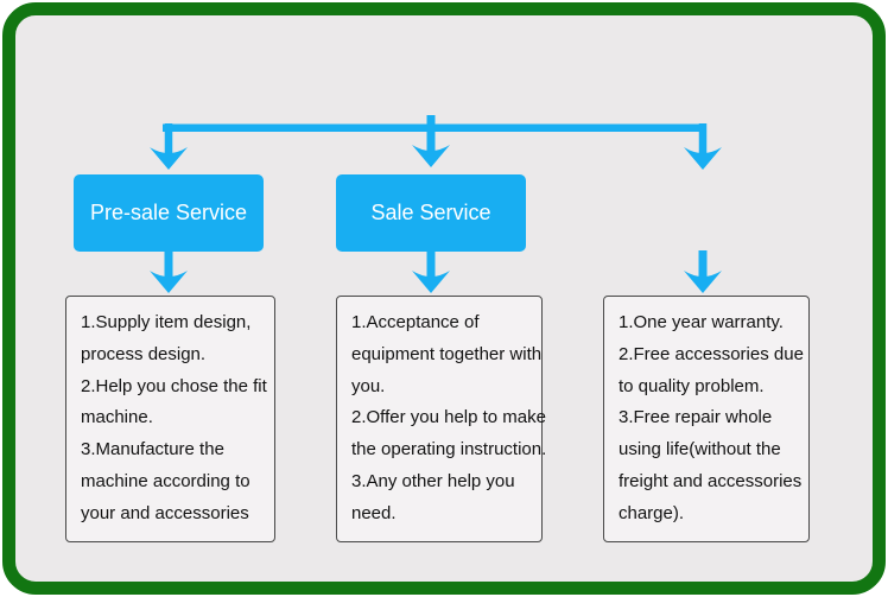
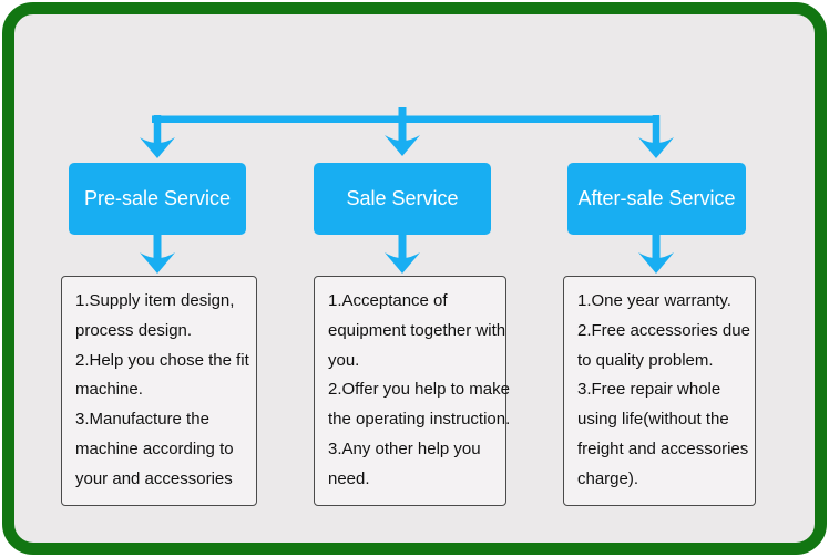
  Pre-sale Service
  Sale Service
+ After-sale Service
  1.Supply item design,
  process design.
  2.Help you chose the fit
  machine.
  3.Manufacture the
  machine according to
  your and accessories
  1.Acceptance of
  equipment together with
  you.
  2.Offer you help to make
  the operating instruction.
  3.Any other help you
  need.
  1.One year warranty.
  2.Free accessories due
  to quality problem.
  3.Free repair whole
  using life(without the
  freight and accessories
  charge).
